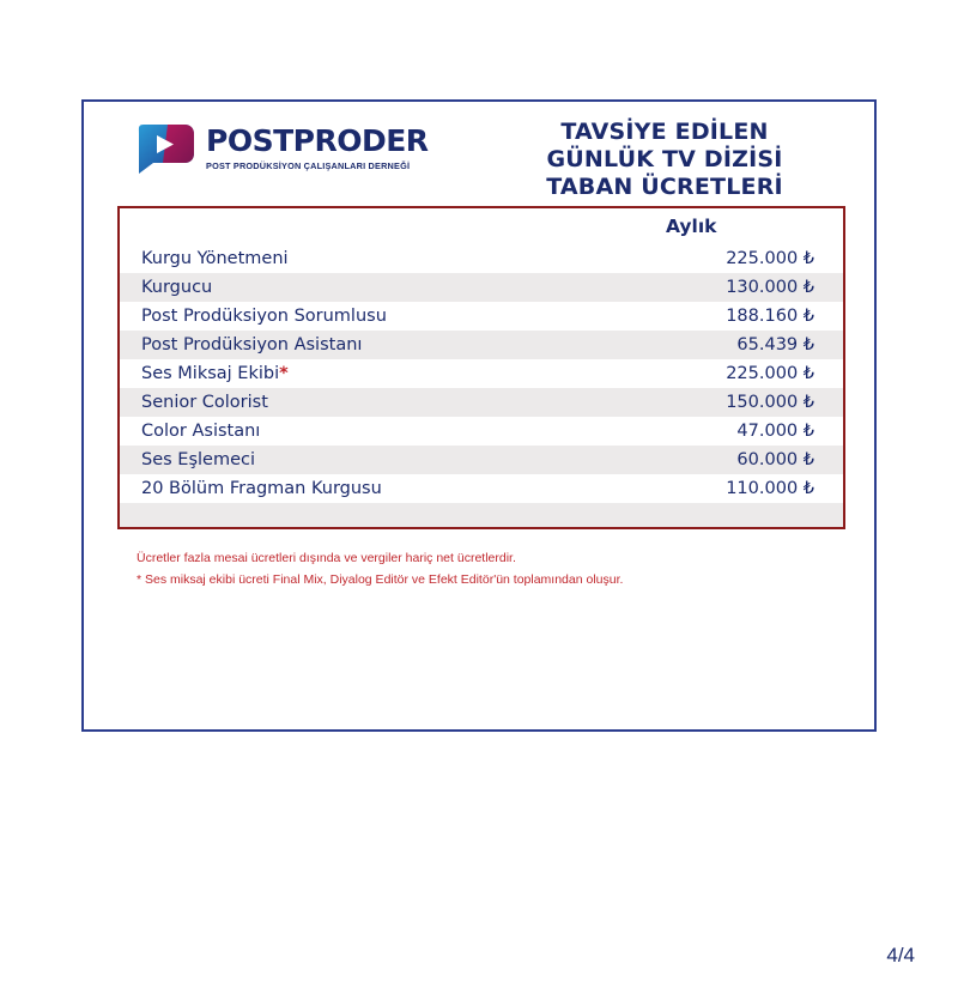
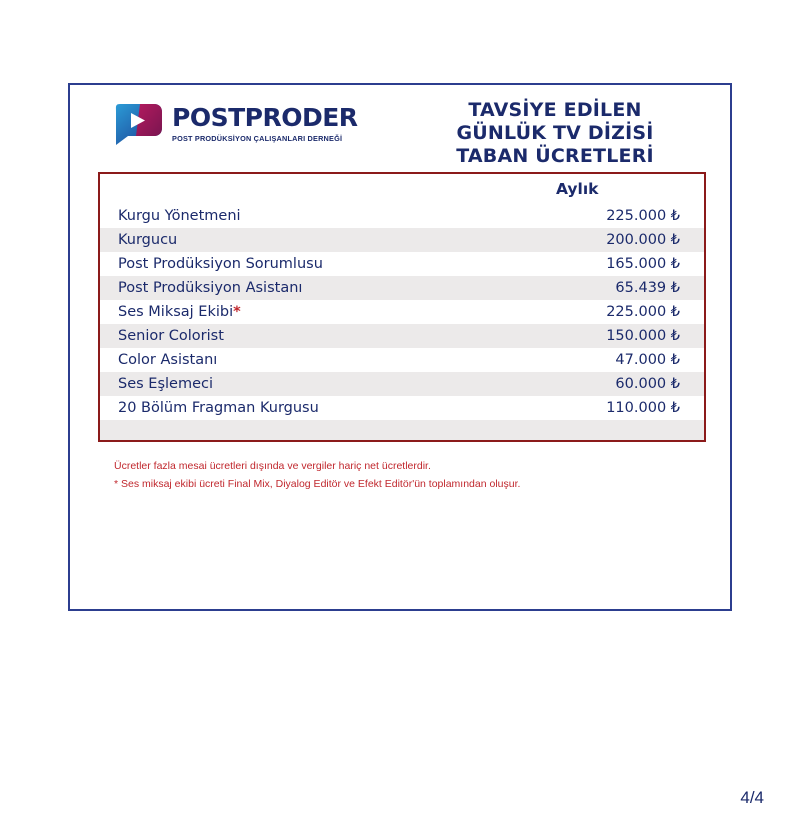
  POSTPRODER
  POST PRODÜKSİYON ÇALIŞANLARI DERNEĞİ
  TAVSİYE EDİLEN
  GÜNLÜK TV DİZİSİ
  TABAN ÜCRETLERİ
  	Aylık
  Kurgu Yönetmeni	225.000 ₺
- Kurgucu	130.000 ₺
+ Kurgucu	200.000 ₺
- Post Prodüksiyon Sorumlusu	188.160 ₺
+ Post Prodüksiyon Sorumlusu	165.000 ₺
  Post Prodüksiyon Asistanı	65.439 ₺
  Ses Miksaj Ekibi*	225.000 ₺
  Senior Colorist	150.000 ₺
  Color Asistanı	47.000 ₺
  Ses Eşlemeci	60.000 ₺
  20 Bölüm Fragman Kurgusu	110.000 ₺
  Ücretler fazla mesai ücretleri dışında ve vergiler hariç net ücretlerdir.
  * Ses miksaj ekibi ücreti Final Mix, Diyalog Editör ve Efekt Editör'ün toplamından oluşur.
  4/4
